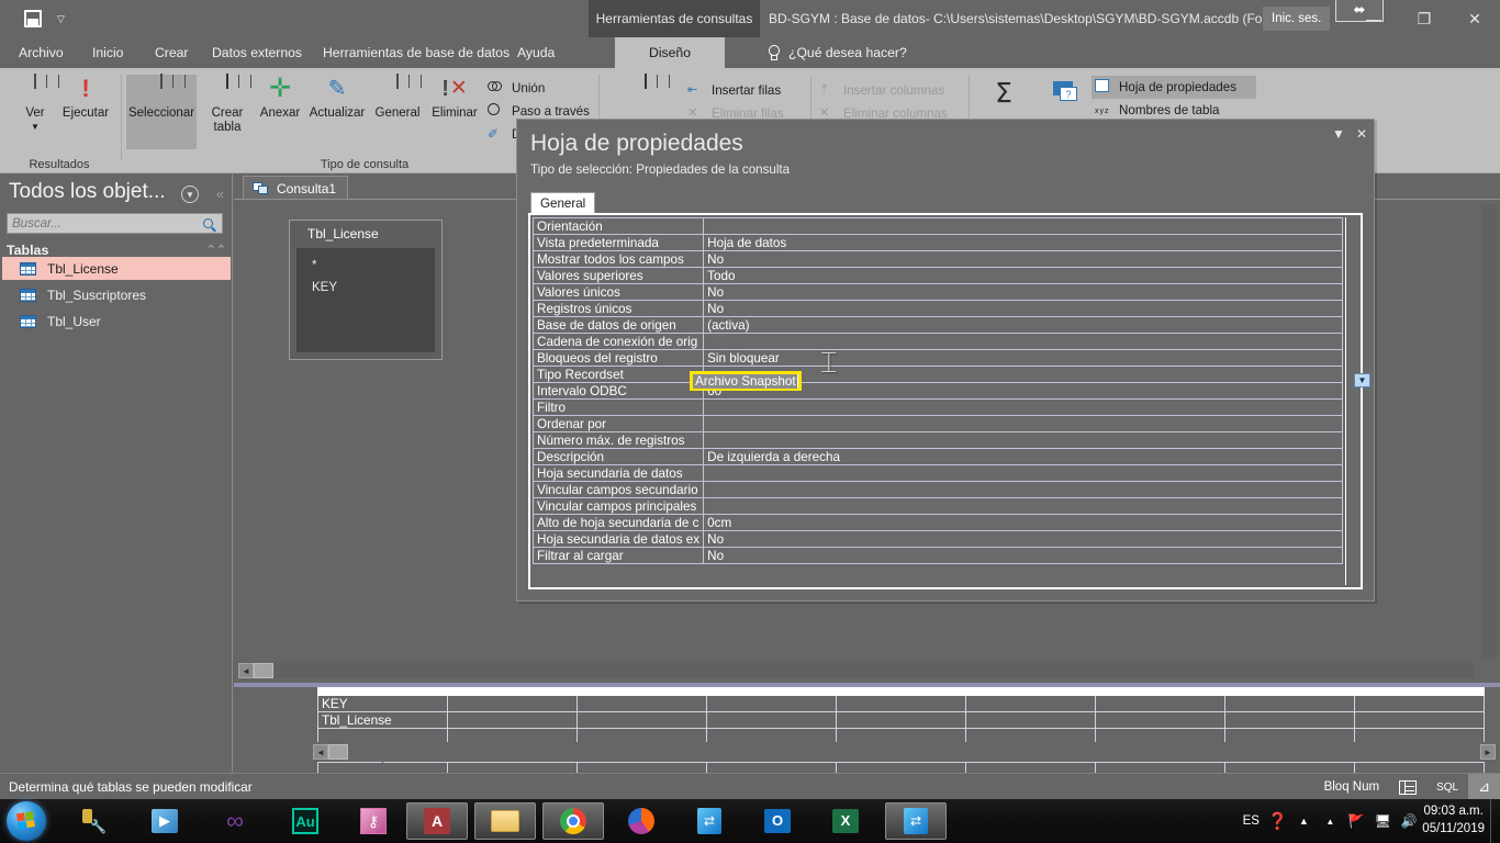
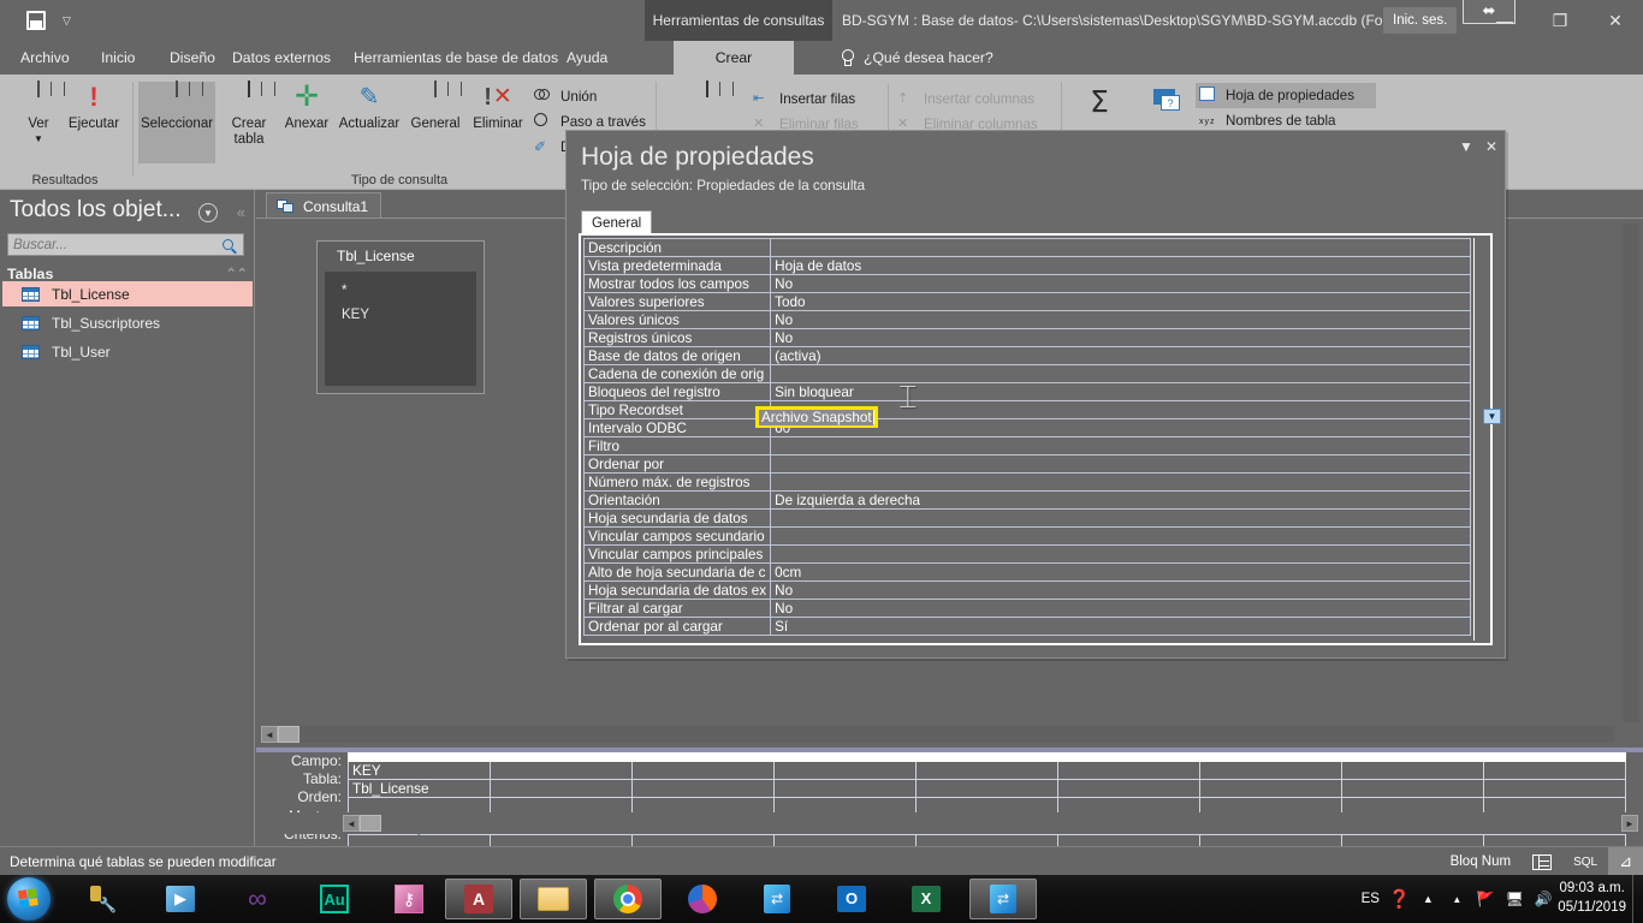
  ▽
  Herramientas de consultas
  BD-SGYM : Base de datos- C:\Users\sistemas\Desktop\SGYM\BD-SGYM.accdb (Fo
  Inic. ses.
  ⬌
  —
  ❐
  ✕
  Archivo
  Inicio
- Crear
+ Diseño
  Datos externos
  Herramientas de base de datos
  Ayuda
- Diseño
+ Crear
  ¿Qué desea hacer?
  Ver
  ▼
  !
  Ejecutar
  Resultados
  Seleccionar
  Crear tabla
  ✛
  Anexar
  ✎
  Actualizar
  General
  !
  ✕
  Eliminar
  Unión
  Paso a través
  ✐
  Tipo de consulta
  ⇤
  Insertar filas
  ✕
  Eliminar filas
  ⇡
  Insertar columnas
  ✕
  Eliminar columnas
  Σ
  ?
  Hoja de propiedades
  Nombres de tabla
  Todos los objet...
  ▼
  «
  Buscar...
  Tablas
  ⌃⌃
  Tbl_License
  Tbl_Suscriptores
  Tbl_User
  Consulta1
  Tbl_License
  *
  KEY
  ◄
+ Campo:
+ Tabla:
+ Orden:
  KEY
  Tbl_License
  ◄
  ►
  Hoja de propiedades
  Tipo de selección: Propiedades de la consulta
  ▼
  ✕
  General
- Orientación
+ Descripción
  Vista predeterminada	Hoja de datos
  Mostrar todos los campos	No
  Valores superiores	Todo
  Valores únicos	No
  Registros únicos	No
  Base de datos de origen	(activa)
  Cadena de conexión de orig
  Bloqueos del registro	Sin bloquear
  Tipo Recordset
  Intervalo ODBC	60
  Filtro
  Ordenar por
  Número máx. de registros
- Descripción	De izquierda a derecha
+ Orientación	De izquierda a derecha
  Hoja secundaria de datos
  Vincular campos secundario
  Vincular campos principales
  Alto de hoja secundaria de c	0cm
  Hoja secundaria de datos ex	No
  Filtrar al cargar	No
+ Ordenar por al cargar	Sí
  Archivo Snapshot
  ▼
  ⌶
  Determina qué tablas se pueden modificar
  Bloq Num
  SQL
  ⊿
  🔧
  ▶
  ∞
  Au
  ⚷
  A
  ⇄
  O
  X
  ⇄
  ES
  ❓
  ▲
  ▲
  🚩
  🖥
  🔊
  09:03 a.m.
  05/11/2019
